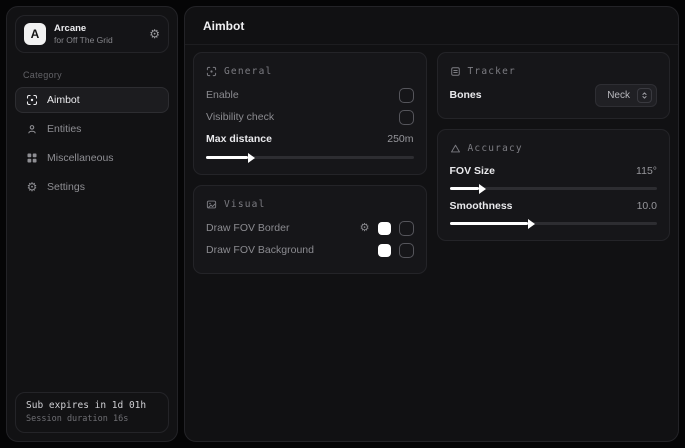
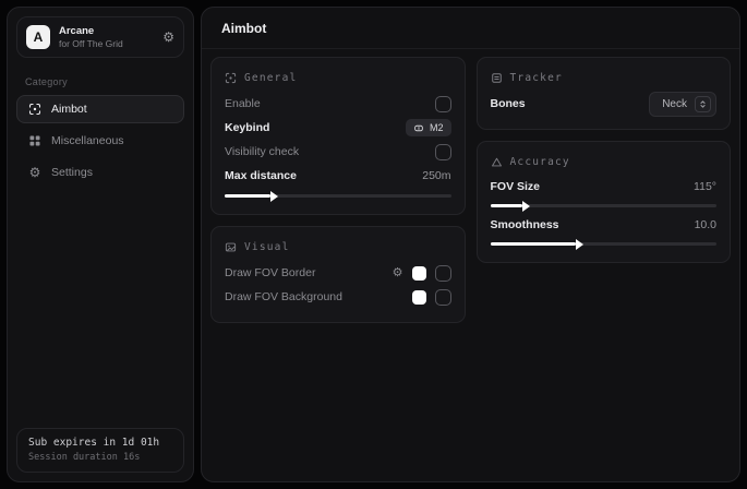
  A
  Arcane
  for Off The Grid
  ⚙
  Category
  Aimbot
- Entities
  Miscellaneous
  ⚙
  Settings
  Sub expires in 1d 01h
  Session duration 16s
  Aimbot
  General
  Enable
+ Keybind
+ M2
  Visibility check
  Max distance
  250m
  Visual
  Draw FOV Border
  ⚙
  Draw FOV Background
  Tracker
  Bones
  Neck
  Accuracy
  FOV Size
  115°
  Smoothness
  10.0
